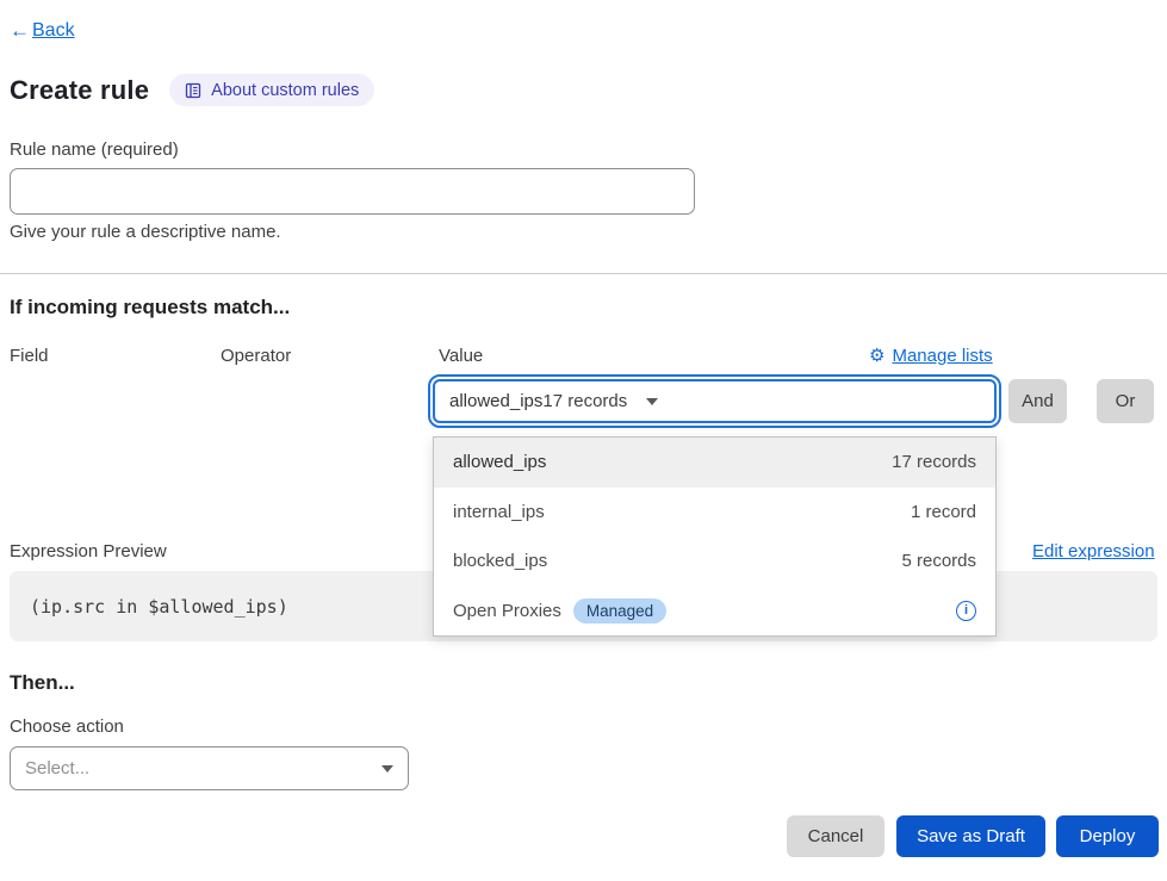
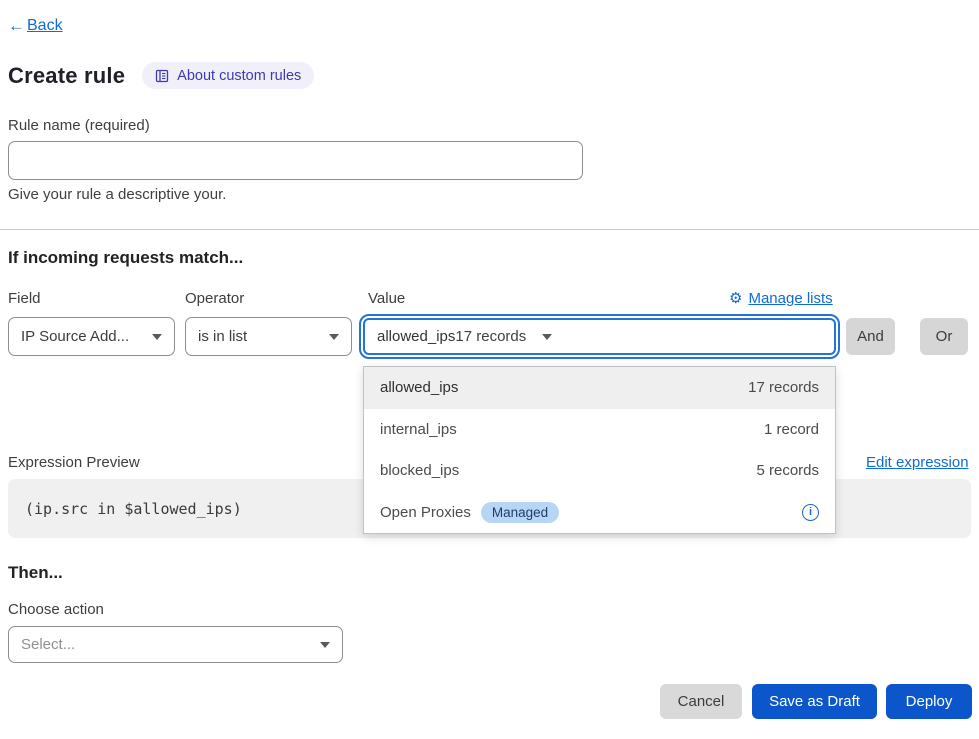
  ←
  Back
  Create rule
  About custom rules
  Rule name (required)
- Give your rule a descriptive name.
+ Give your rule a descriptive your.
  If incoming requests match...
  Field
  Operator
  Value
  ⚙
  Manage lists
+ IP Source Add...
+ is in list
  allowed_ips
  17 records
  And
  Or
  allowed_ips
  17 records
  internal_ips
  1 record
  blocked_ips
  5 records
  Open Proxies
  Managed
  i
  Expression Preview
  Edit expression
  (ip.src in $allowed_ips)
  Then...
  Choose action
  Select...
  Cancel
  Save as Draft
  Deploy
